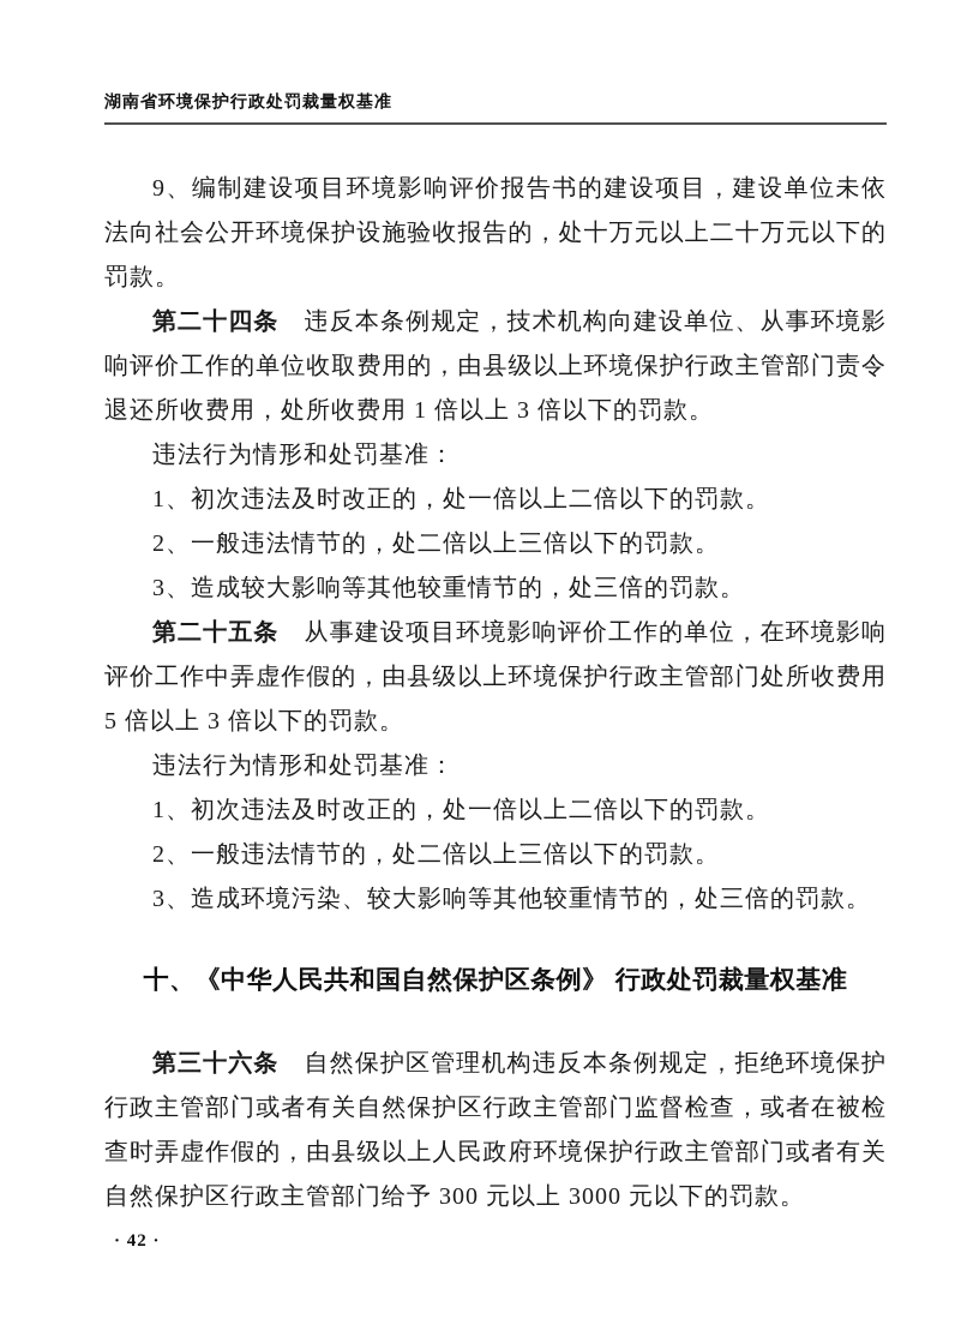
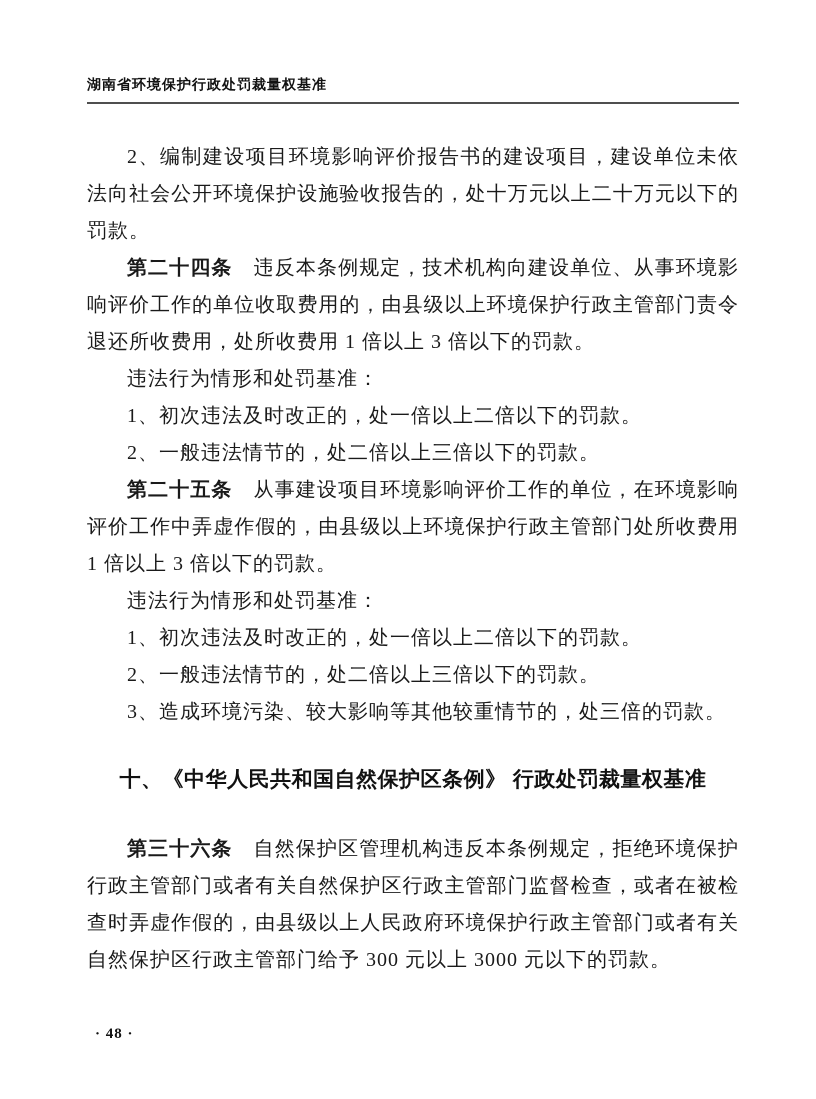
  湖南省环境保护行政处罚裁量权基准
- 9、编制建设项目环境影响评价报告书的建设项目，建设单位未依法向社会公开环境保护设施验收报告的，处十万元以上二十万元以下的罚款。
+ 2、编制建设项目环境影响评价报告书的建设项目，建设单位未依法向社会公开环境保护设施验收报告的，处十万元以上二十万元以下的罚款。
  第二十四条 违反本条例规定，技术机构向建设单位、从事环境影响评价工作的单位收取费用的，由县级以上环境保护行政主管部门责令退还所收费用，处所收费用 1 倍以上 3 倍以下的罚款。
  违法行为情形和处罚基准：
  1、初次违法及时改正的，处一倍以上二倍以下的罚款。
  2、一般违法情节的，处二倍以上三倍以下的罚款。
- 3、造成较大影响等其他较重情节的，处三倍的罚款。
- 第二十五条 从事建设项目环境影响评价工作的单位，在环境影响评价工作中弄虚作假的，由县级以上环境保护行政主管部门处所收费用 5 倍以上 3 倍以下的罚款。
+ 第二十五条 从事建设项目环境影响评价工作的单位，在环境影响评价工作中弄虚作假的，由县级以上环境保护行政主管部门处所收费用 1 倍以上 3 倍以下的罚款。
  违法行为情形和处罚基准：
  1、初次违法及时改正的，处一倍以上二倍以下的罚款。
  2、一般违法情节的，处二倍以上三倍以下的罚款。
  3、造成环境污染、较大影响等其他较重情节的，处三倍的罚款。
  十、《中华人民共和国自然保护区条例》 行政处罚裁量权基准
  第三十六条 自然保护区管理机构违反本条例规定，拒绝环境保护行政主管部门或者有关自然保护区行政主管部门监督检查，或者在被检查时弄虚作假的，由县级以上人民政府环境保护行政主管部门或者有关自然保护区行政主管部门给予 300 元以上 3000 元以下的罚款。
- · 42 ·
+ · 48 ·
